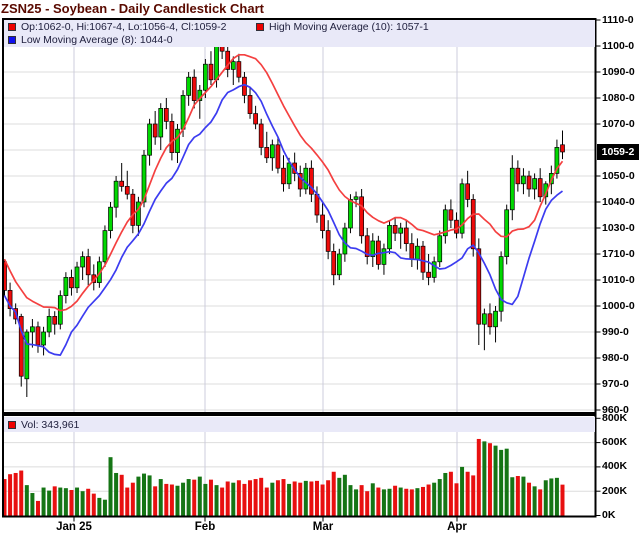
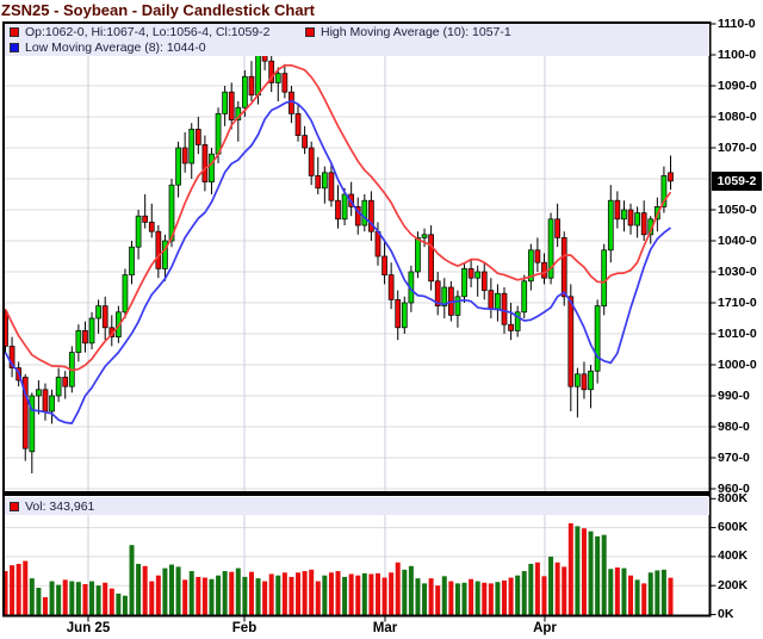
  ZSN25 - Soybean - Daily Candlestick Chart
  Op:1062-0, Hi:1067-4, Lo:1056-4, Cl:1059-2
  High Moving Average (10): 1057-1
  Low Moving Average (8): 1044-0
  Vol: 343,961
  1059-2
  1110-0
  1100-0
  1090-0
  1080-0
  1070-0
  1050-0
  1040-0
  1030-0
  1710-0
  1010-0
  1000-0
  990-0
  980-0
  970-0
  960-0
  800K
  600K
  400K
  200K
  0K
- Jan 25
+ Jun 25
  Feb
  Mar
  Apr
